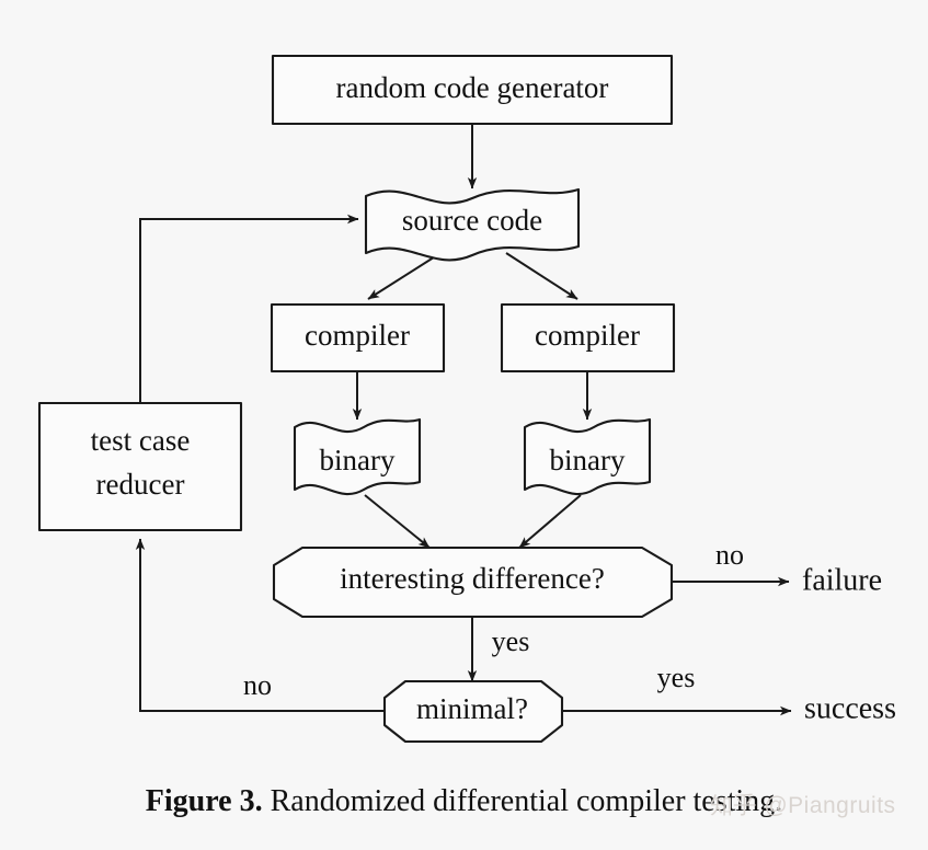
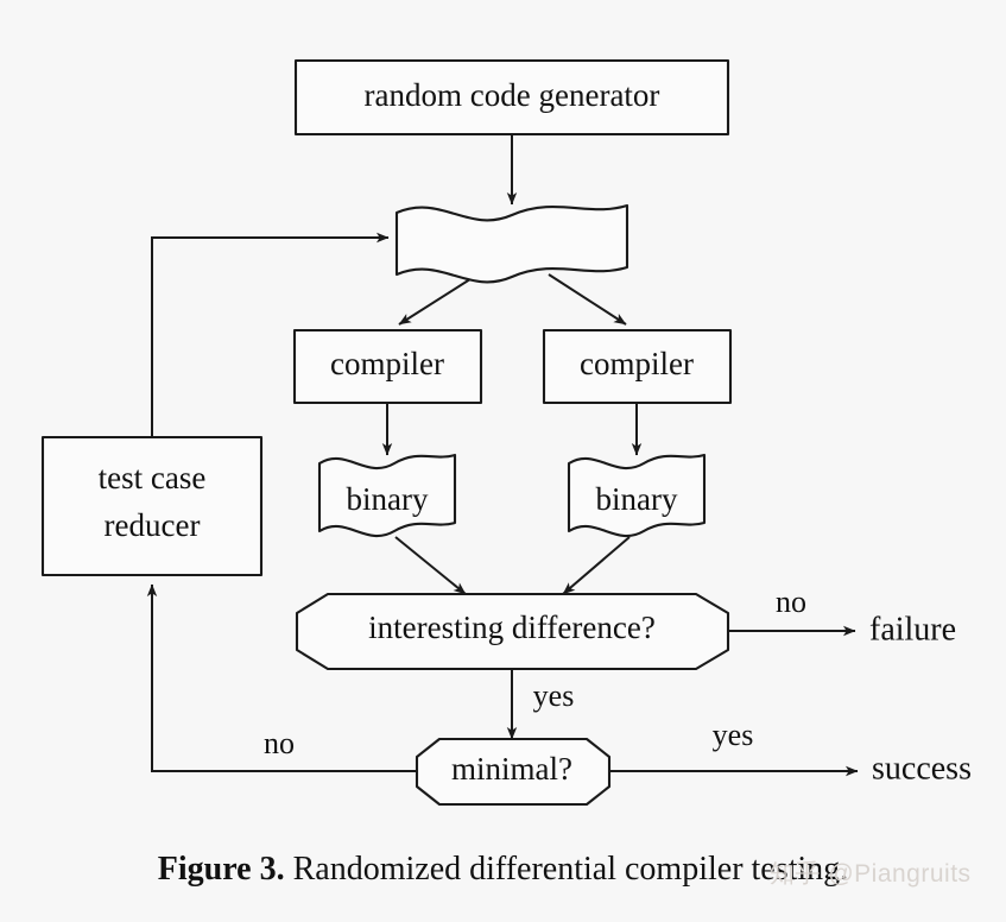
  random code generator
- source code
  compiler
  compiler
  binary
  binary
  interesting difference?
  minimal?
  test case
  reducer
  no
  yes
  no
  yes
  failure
  success
  Figure 3. Randomized differential compiler testing.
  知乎 @Piangruits
